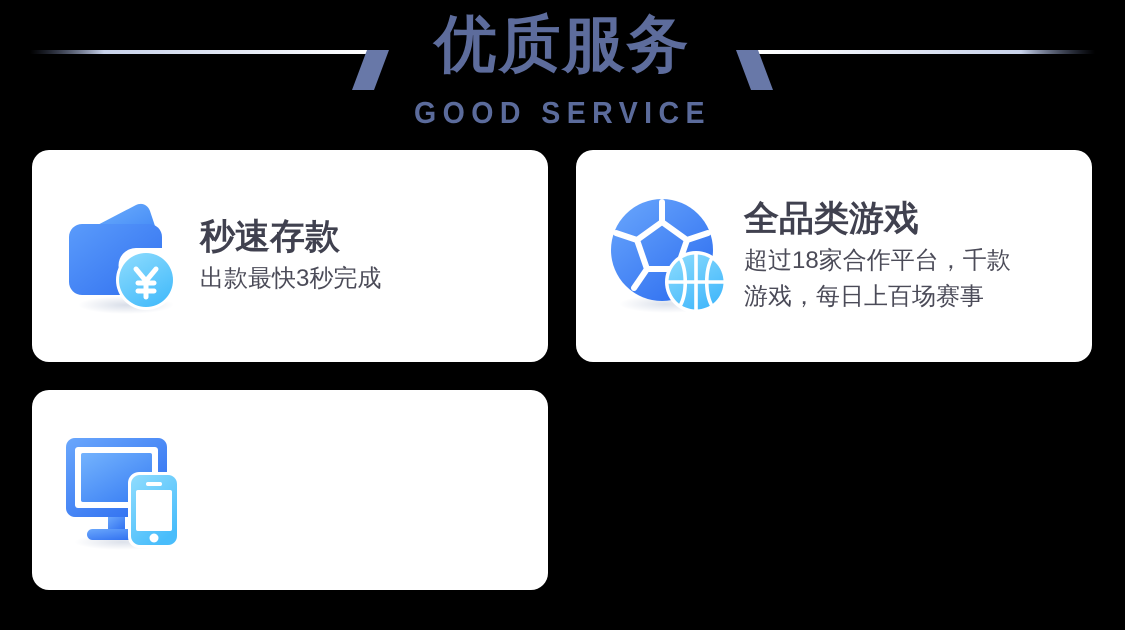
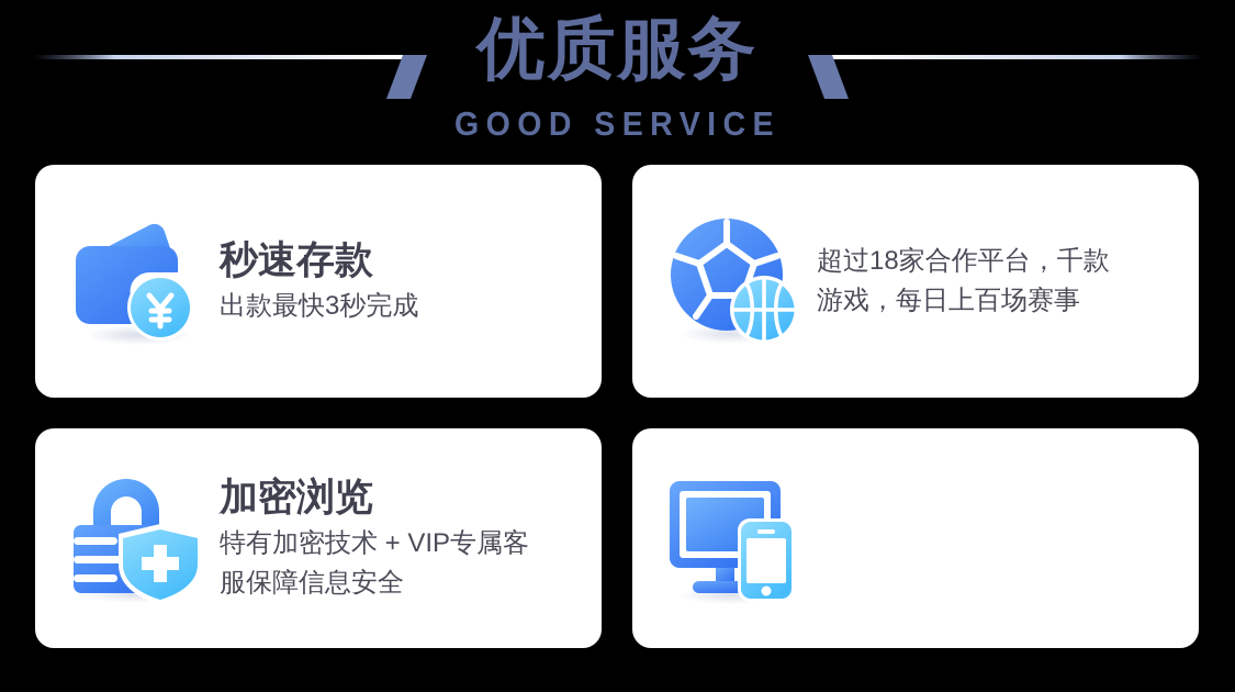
  优质服务
  GOOD SERVICE
  秒速存款
  出款最快3秒完成
- 全品类游戏
  超过18家合作平台，千款
  游戏，每日上百场赛事
+ 加密浏览
+ 特有加密技术 + VIP专属客
+ 服保障信息安全
